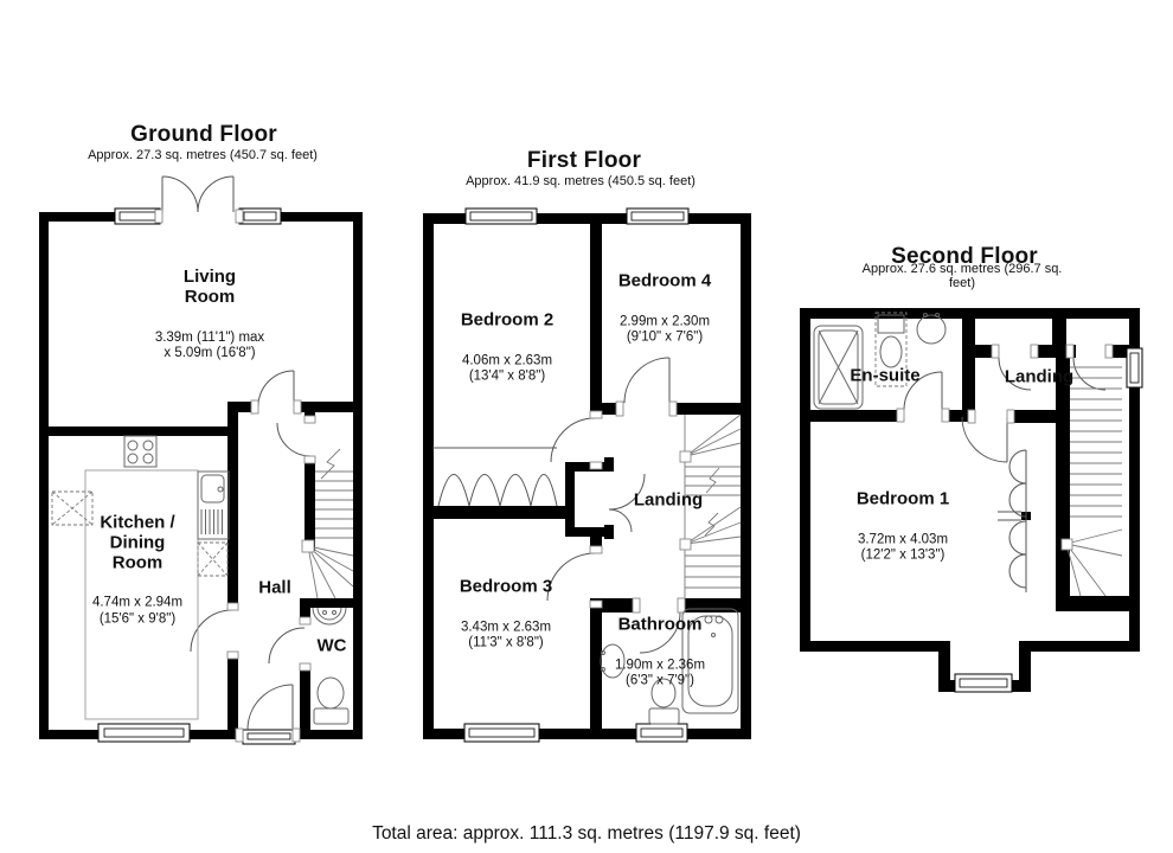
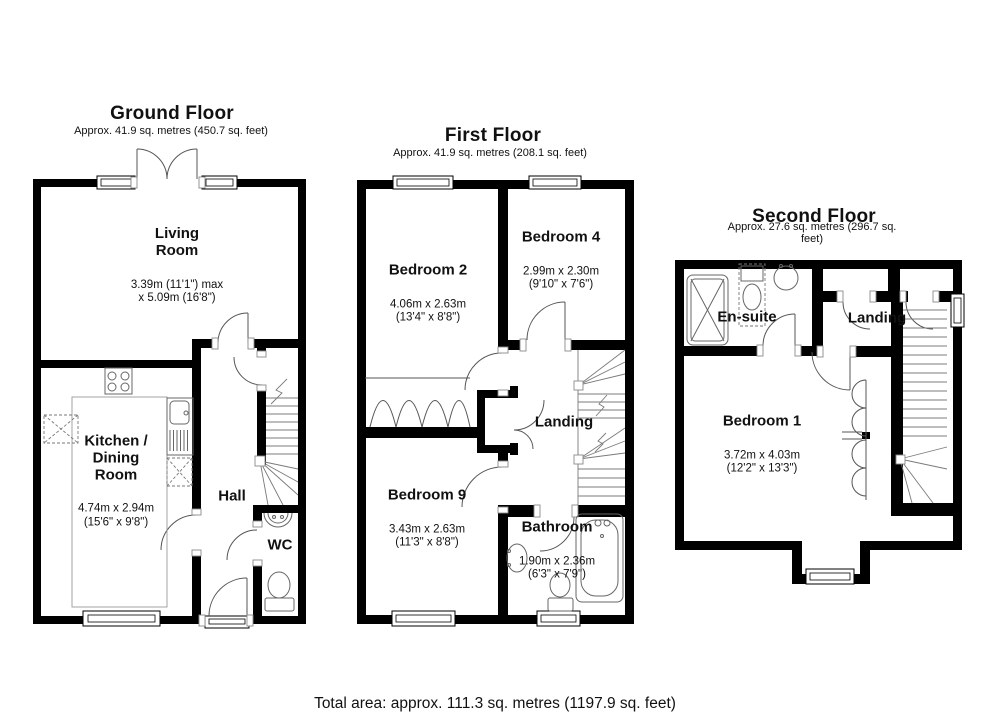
  Ground Floor
- Approx. 27.3 sq. metres (450.7 sq. feet)
+ Approx. 41.9 sq. metres (450.7 sq. feet)
  First Floor
- Approx. 41.9 sq. metres (450.5 sq. feet)
+ Approx. 41.9 sq. metres (208.1 sq. feet)
  Second Floor
  Approx. 27.6 sq. metres (296.7 sq. feet)
  Living
  Room
  3.39m (11'1") max
  x 5.09m (16'8")
  Kitchen /
  Dining
  Room
  4.74m x 2.94m
  (15'6" x 9'8")
  Hall
  WC
  Bedroom 2
  4.06m x 2.63m
  (13'4" x 8'8")
  Bedroom 4
  2.99m x 2.30m
  (9'10" x 7'6")
- Bedroom 3
+ Bedroom 9
  3.43m x 2.63m
  (11'3" x 8'8")
  Bathroom
  1.90m x 2.36m
  (6'3" x 7'9")
  Landing
  En-suite
  Landing
  Bedroom 1
  3.72m x 4.03m
  (12'2" x 13'3")
  Total area: approx. 111.3 sq. metres (1197.9 sq. feet)
